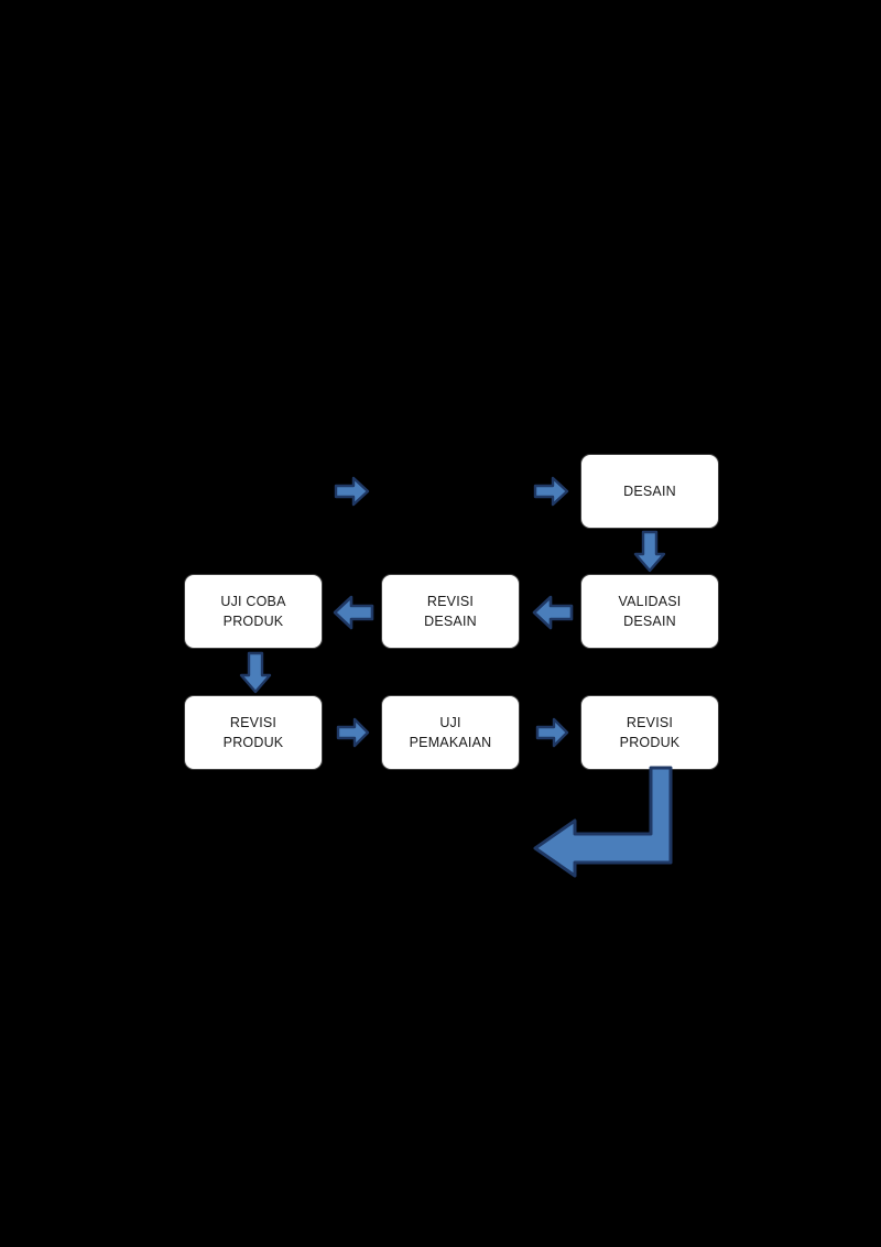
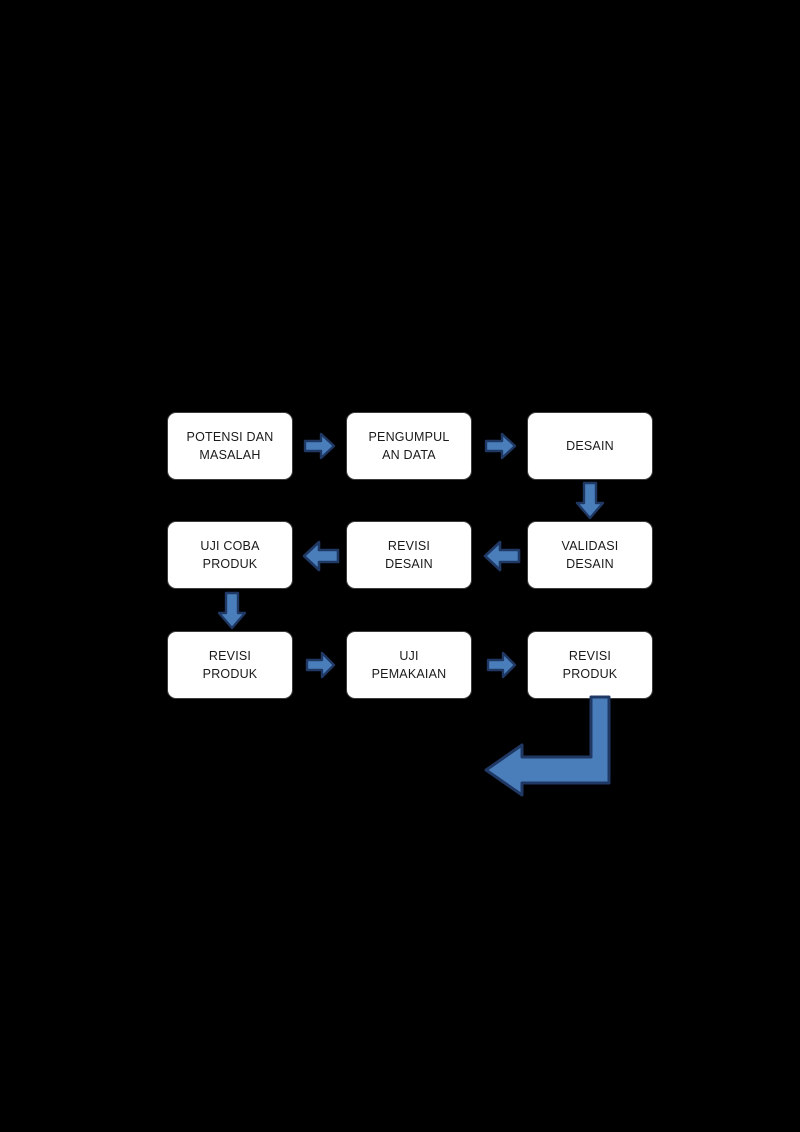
+ POTENSI DAN
+ MASALAH
+ PENGUMPUL
+ AN DATA
  DESAIN
  UJI COBA
  PRODUK
  REVISI
  DESAIN
  VALIDASI
  DESAIN
  REVISI
  PRODUK
  UJI
  PEMAKAIAN
  REVISI
  PRODUK
